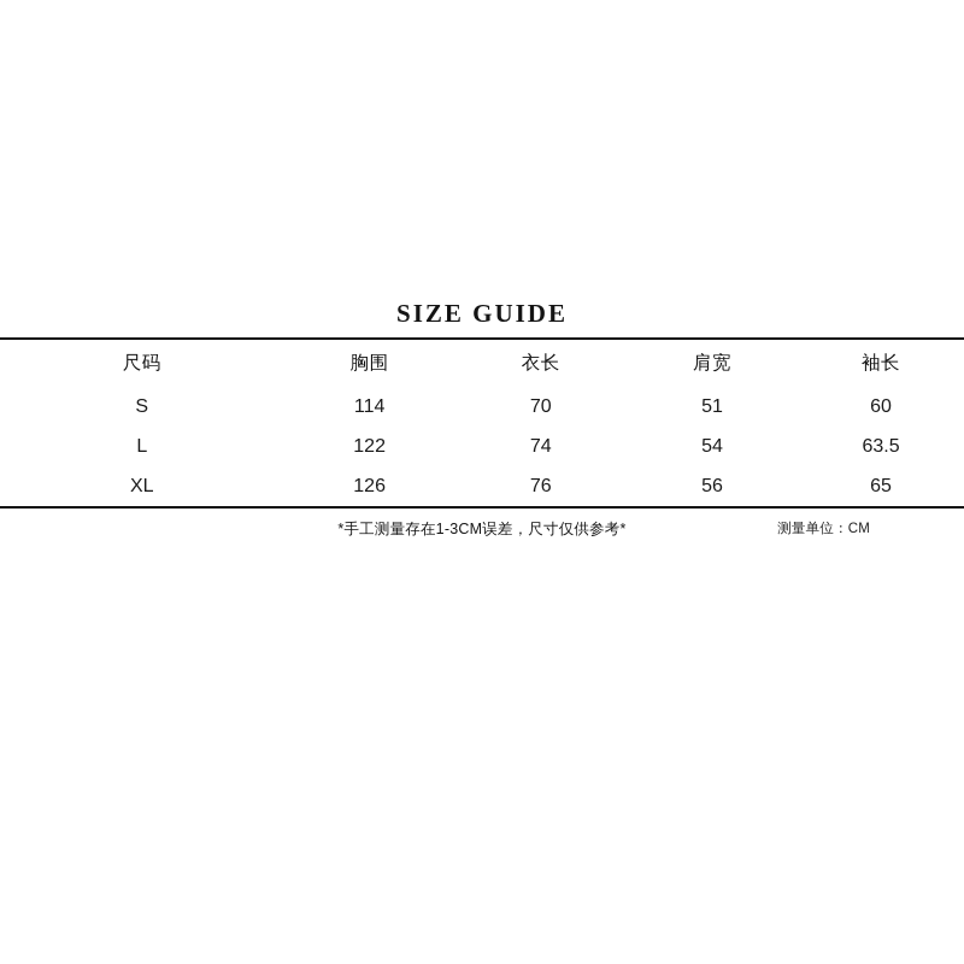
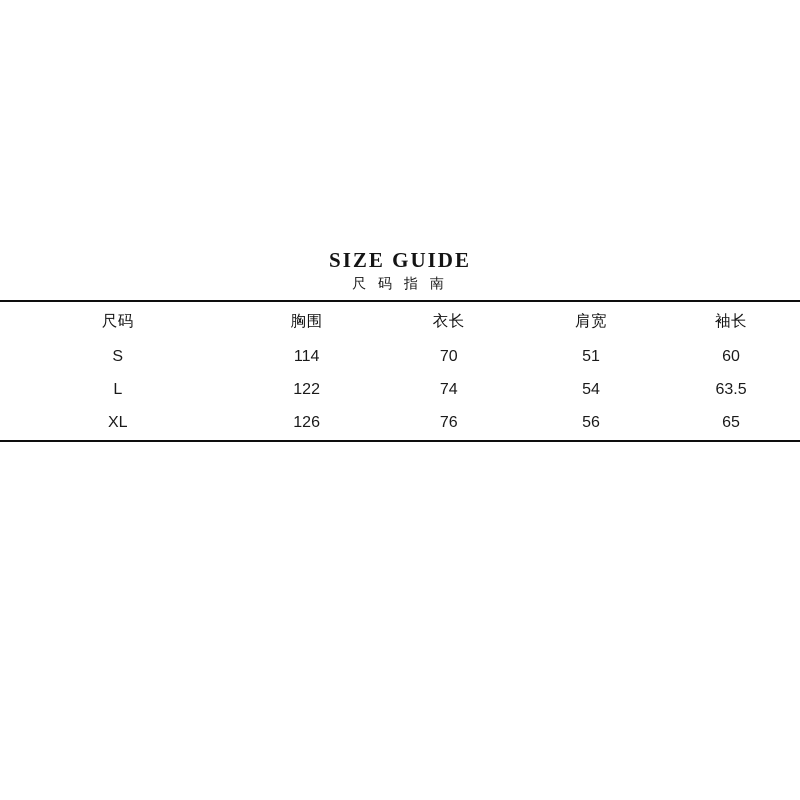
  SIZE GUIDE
+ 尺 码 指 南
  尺码	胸围	衣长	肩宽	袖长
  S	114	70	51	60
  L	122	74	54	63.5
  XL	126	76	56	65
- *手工测量存在1-3CM误差，尺寸仅供参考*
- 测量单位：CM
